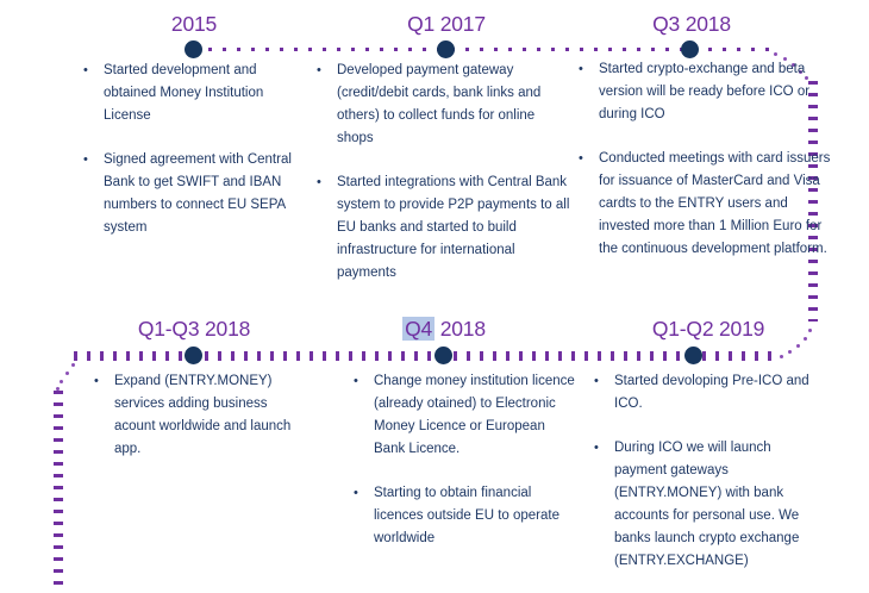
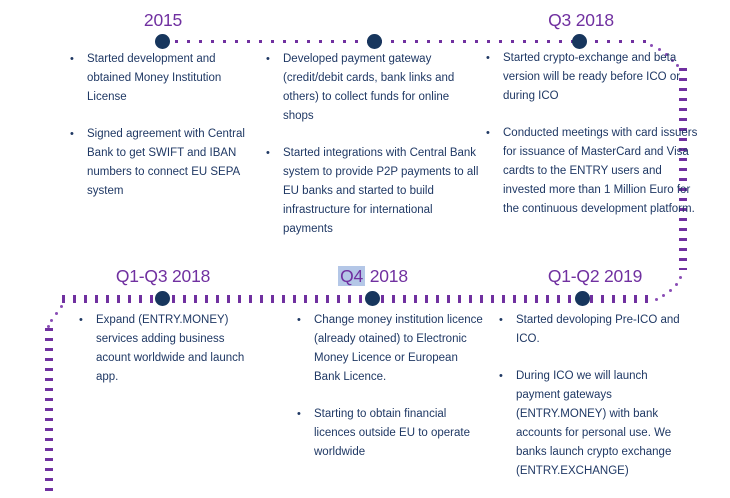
  2015
- Q1 2017
  Q3 2018
  Q1-Q3 2018
  Q4 2018
  Q1-Q2 2019
  •
  Started development and obtained Money Institution License
  •
  Signed agreement with Central Bank to get SWIFT and IBAN numbers to connect EU SEPA system
  •
  Developed payment gateway (credit/debit cards, bank links and others) to collect funds for online shops
  •
  Started integrations with Central Bank system to provide P2P payments to all EU banks and started to build infrastructure for international payments
  •
  Started crypto-exchange and beta version will be ready before ICO or during ICO
  •
  Conducted meetings with card issuers for issuance of MasterCard and Visa cardts to the ENTRY users and invested more than 1 Million Euro for the continuous development platform.
  •
  Expand (ENTRY.MONEY) services adding business acount worldwide and launch app.
  •
  Change money institution licence (already otained) to Electronic Money Licence or European Bank Licence.
  •
  Starting to obtain financial licences outside EU to operate worldwide
  •
  Started devoloping Pre-ICO and ICO.
  •
  During ICO we will launch payment gateways (ENTRY.MONEY) with bank accounts for personal use. We banks launch crypto exchange (ENTRY.EXCHANGE)
